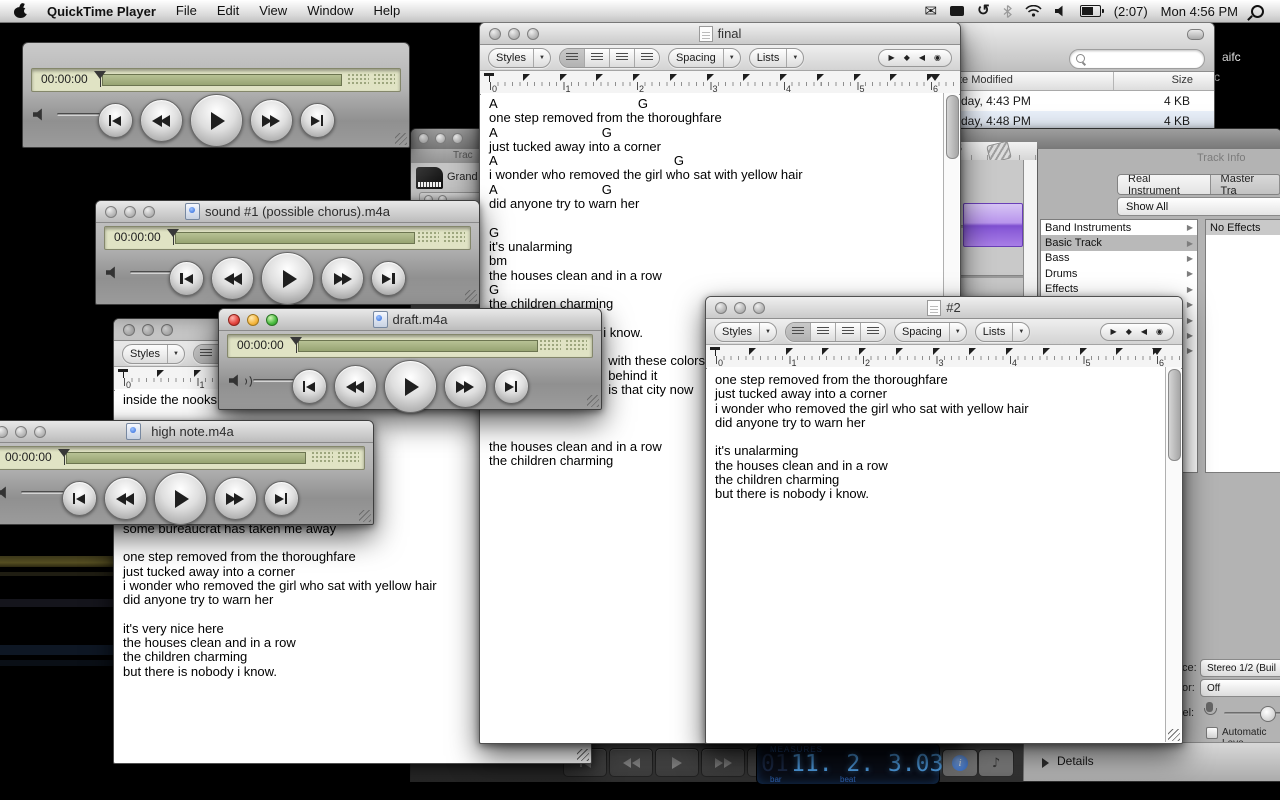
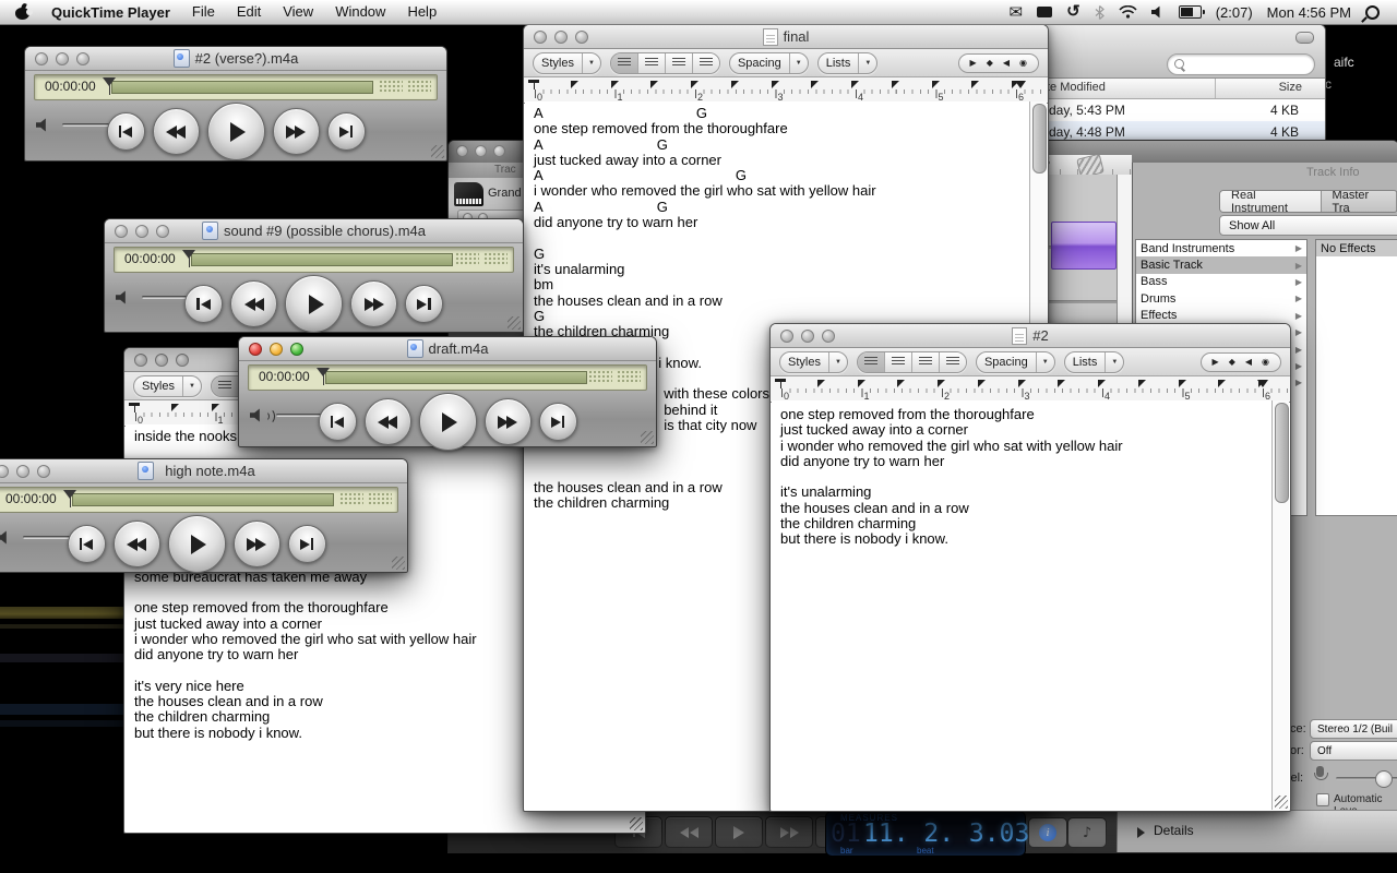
  aifc
  c
  e Modified
  Size
- day, 4:43 PM
+ day, 5:43 PM
  4 KB
  day, 4:48 PM
  4 KB
  Trac
  Grand
  Track Info
  Real Instrument
  Master Tra
  Show All
  Band Instruments
  ▶
  Basic Track
  ▶
  Bass
  ▶
  Drums
  ▶
  Effects
  ▶
  ▶
  ▶
  ▶
  ▶
  No Effects
  ce:
  Stereo 1/2 (Buil
  or:
  Off
  el:
  MEASURES
  01
  11. 2. 3.03
  bar
  beat
  i
  ♪
  Details
  Styles
  0
  1
  inside the nooks
  some bureaucrat has taken me away
  one step removed from the thoroughfare
  just tucked away into a corner
  i wonder who removed the girl who sat with yellow hair
  did anyone try to warn her
  it's very nice here
  the houses clean and in a row
  the children charming
  but there is nobody i know.
  final
  Styles
  Spacing
  Lists
  ▶
  ◆
  ◀
  ◉
  0
  1
  2
  3
  4
  5
  6
  A G
  one step removed from the thoroughfare
  A G
  just tucked away into a corner
  A G
  i wonder who removed the girl who sat with yellow hair
  A G
  did anyone try to warn her
  G
  it's unalarming
  bm
  the houses clean and in a row
  G
  the children charming
  with these colors
  behind it
  is that city now
  the houses clean and in a row
  the children charming
  #2
  Styles
  Spacing
  Lists
  ▶
  ◆
  ◀
  ◉
  0
  1
  2
  3
  4
  5
  6
  one step removed from the thoroughfare
  just tucked away into a corner
  i wonder who removed the girl who sat with yellow hair
  did anyone try to warn her
  it's unalarming
  the houses clean and in a row
  the children charming
  but there is nobody i know.
+ #2 (verse?).m4a
  00:00:00
- sound #1 (possible chorus).m4a
+ sound #9 (possible chorus).m4a
  00:00:00
  draft.m4a
  00:00:00
  high note.m4a
  00:00:00
  QuickTime Player
  File
  Edit
  View
  Window
  Help
  ✉
  ↺
  (2:07)
  Mon 4:56 PM
